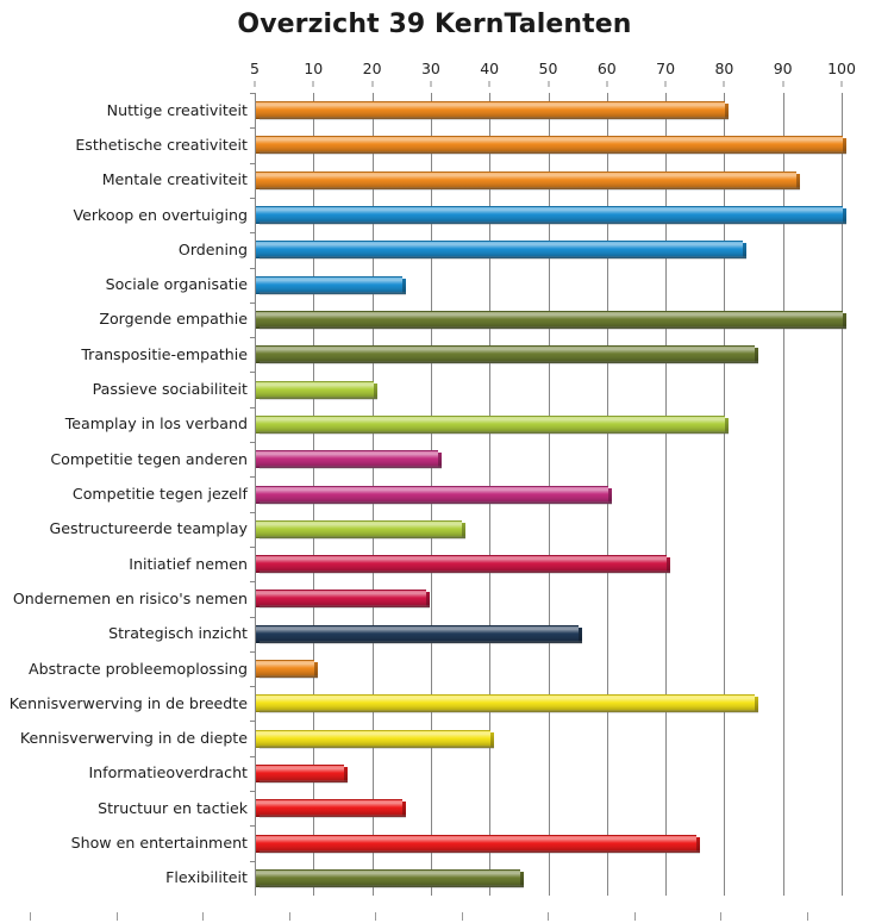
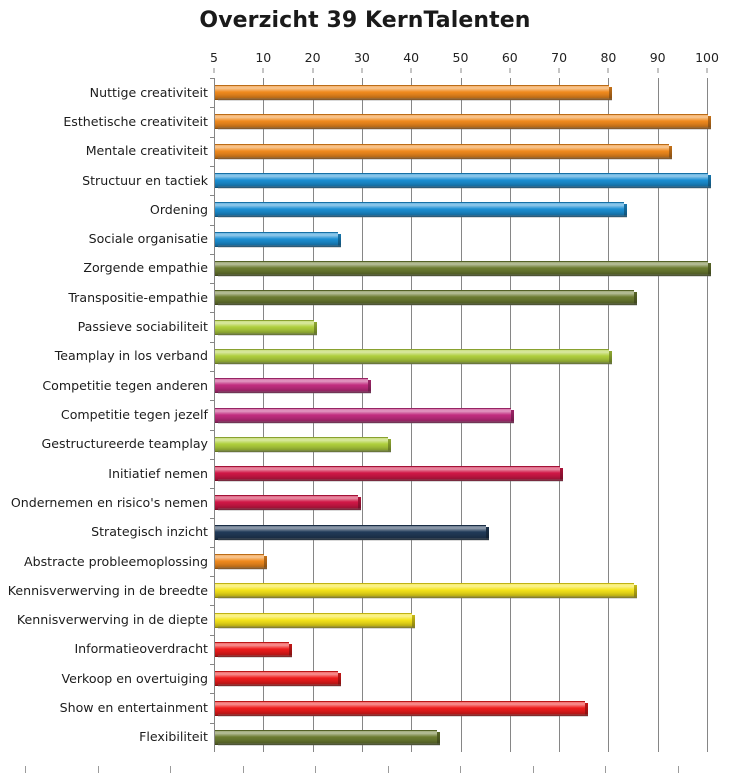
  Overzicht 39 KernTalenten
  5
  10
  20
  30
  40
  50
  60
  70
  80
  90
  100
  Nuttige creativiteit
  Esthetische creativiteit
  Mentale creativiteit
- Verkoop en overtuiging
+ Structuur en tactiek
  Ordening
  Sociale organisatie
  Zorgende empathie
  Transpositie-empathie
  Passieve sociabiliteit
  Teamplay in los verband
  Competitie tegen anderen
  Competitie tegen jezelf
  Gestructureerde teamplay
  Initiatief nemen
  Ondernemen en risico's nemen
  Strategisch inzicht
  Abstracte probleemoplossing
  Kennisverwerving in de breedte
  Kennisverwerving in de diepte
  Informatieoverdracht
- Structuur en tactiek
+ Verkoop en overtuiging
  Show en entertainment
  Flexibiliteit
